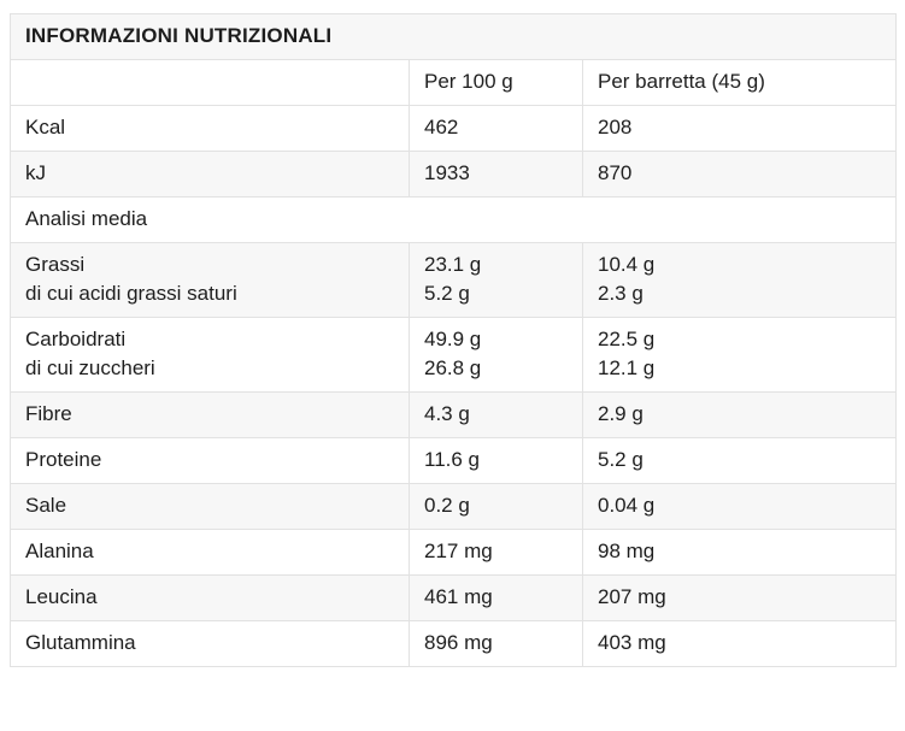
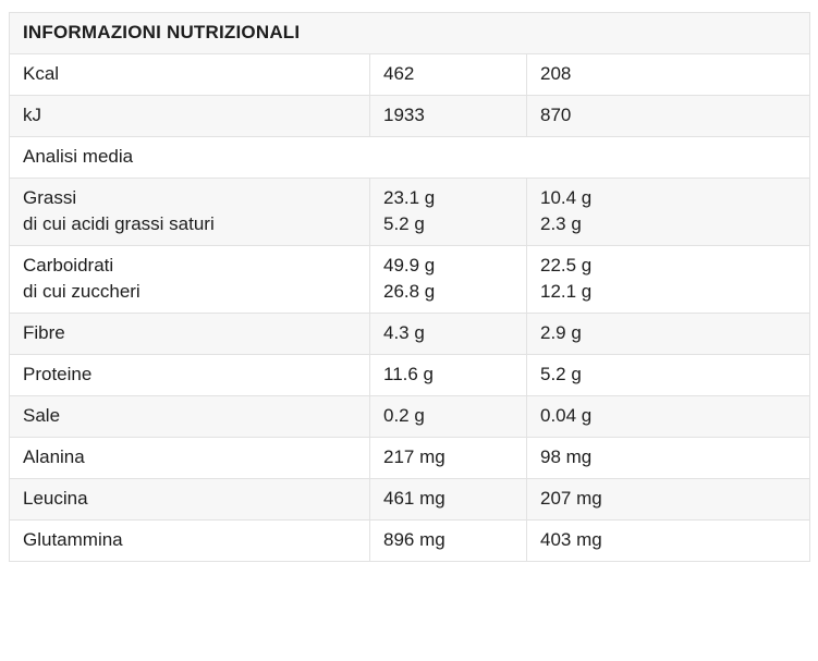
  INFORMAZIONI NUTRIZIONALI
- 	Per 100 g	Per barretta (45 g)
  Kcal	462	208
  kJ	1933	870
  Analisi media
  Grassidi cui acidi grassi saturi	23.1 g5.2 g	10.4 g2.3 g
  Carboidratidi cui zuccheri	49.9 g26.8 g	22.5 g12.1 g
  Fibre	4.3 g	2.9 g
  Proteine	11.6 g	5.2 g
  Sale	0.2 g	0.04 g
  Alanina	217 mg	98 mg
  Leucina	461 mg	207 mg
  Glutammina	896 mg	403 mg
